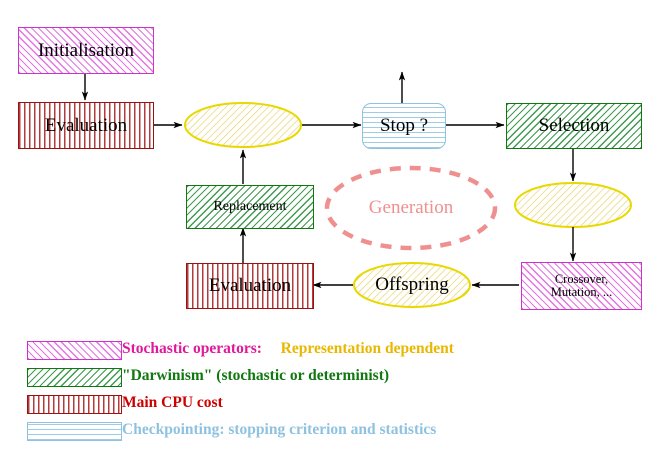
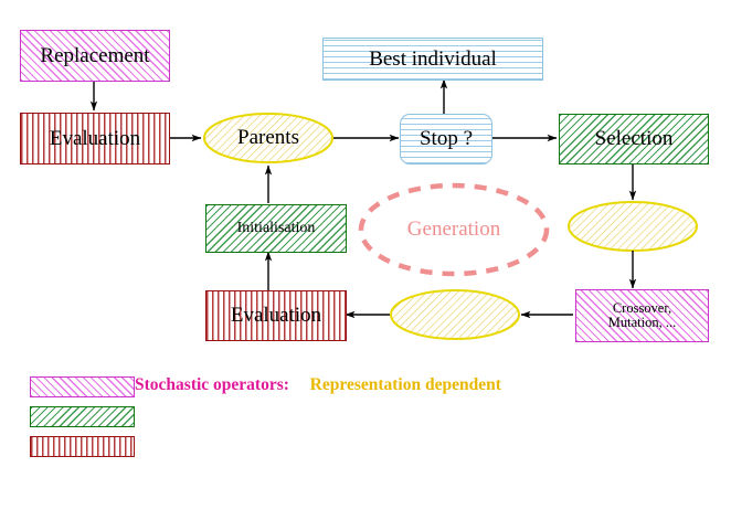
- Initialisation
+ Replacement
  Evaluation
+ Parents
  Stop ?
+ Best individual
  Selection
  Crossover,
  Mutation, ...
- Offspring
  Evaluation
- Replacement
+ Initialisation
  Generation
  Stochastic operators: Representation dependent
- "Darwinism" (stochastic or determinist)
- Main CPU cost
- Checkpointing: stopping criterion and statistics
